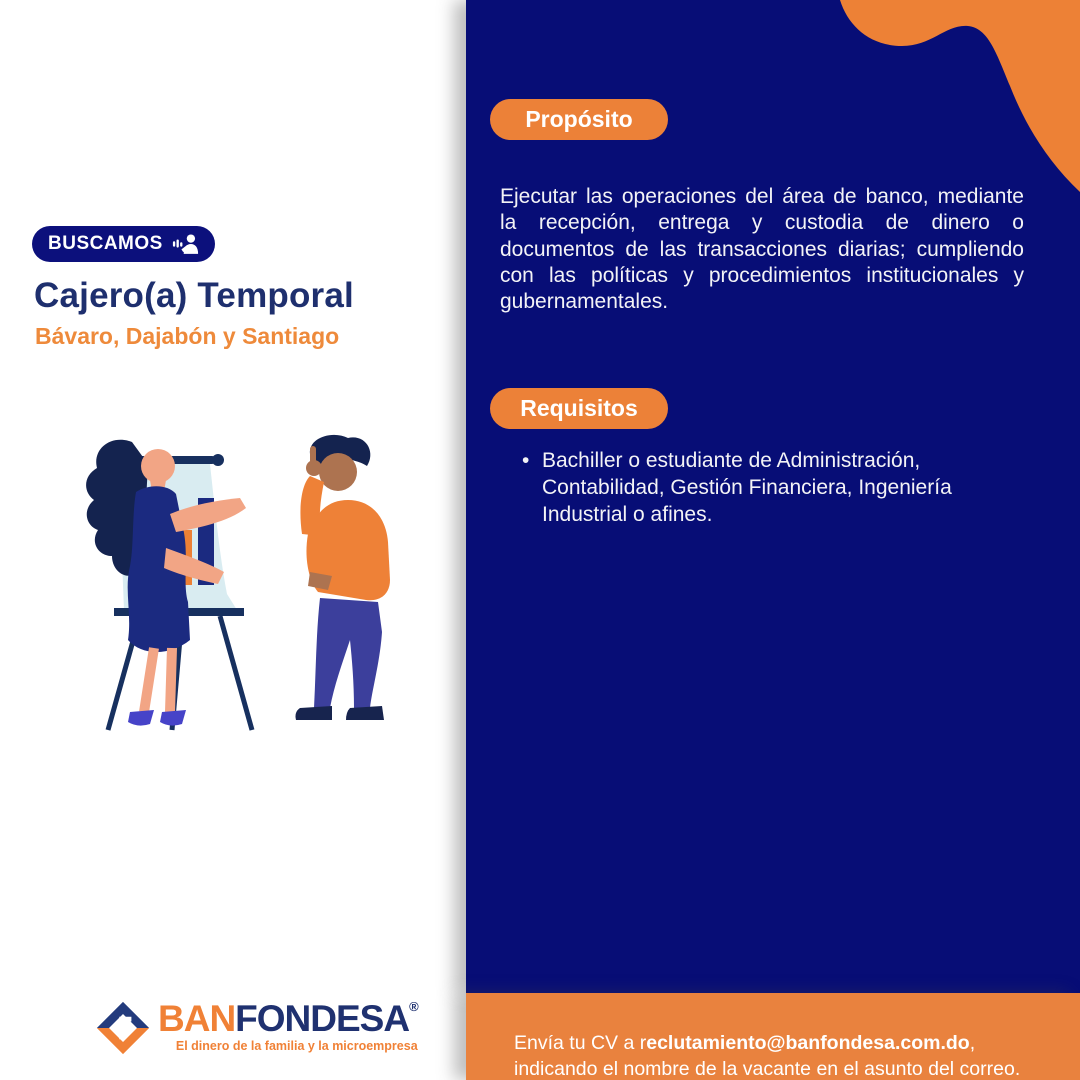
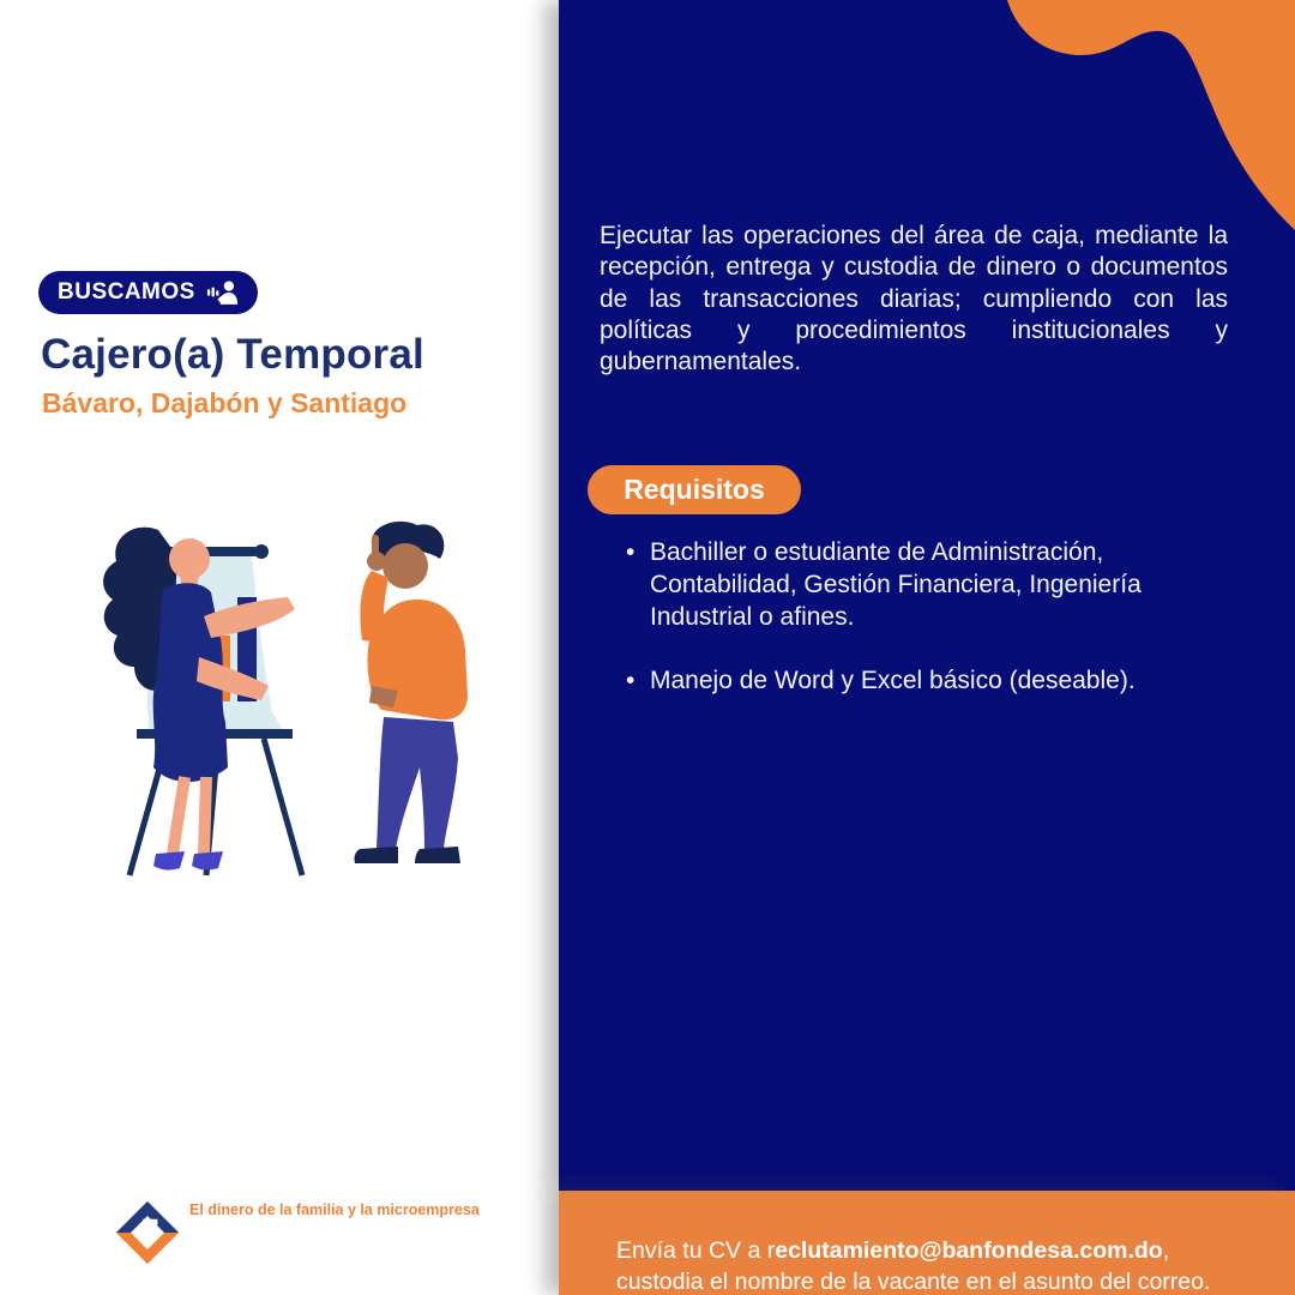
  BUSCAMOS
  Cajero(a) Temporal
  Bávaro, Dajabón y Santiago
- BANFONDESA®
  El dinero de la familia y la microempresa
- Propósito
- Ejecutar las operaciones del área de banco, mediante la recepción, entrega y custodia de dinero o documentos de las transacciones diarias; cumpliendo con las políticas y procedimientos institucionales y gubernamentales.
+ Ejecutar las operaciones del área de caja, mediante la recepción, entrega y custodia de dinero o documentos de las transacciones diarias; cumpliendo con las políticas y procedimientos institucionales y gubernamentales.
  Requisitos
  Bachiller o estudiante de Administración, Contabilidad, Gestión Financiera, Ingeniería Industrial o afines.
+ Manejo de Word y Excel básico (deseable).
- Envía tu CV a reclutamiento@banfondesa.com.do, indicando el nombre de la vacante en el asunto del correo.
+ Envía tu CV a reclutamiento@banfondesa.com.do, custodia el nombre de la vacante en el asunto del correo.
